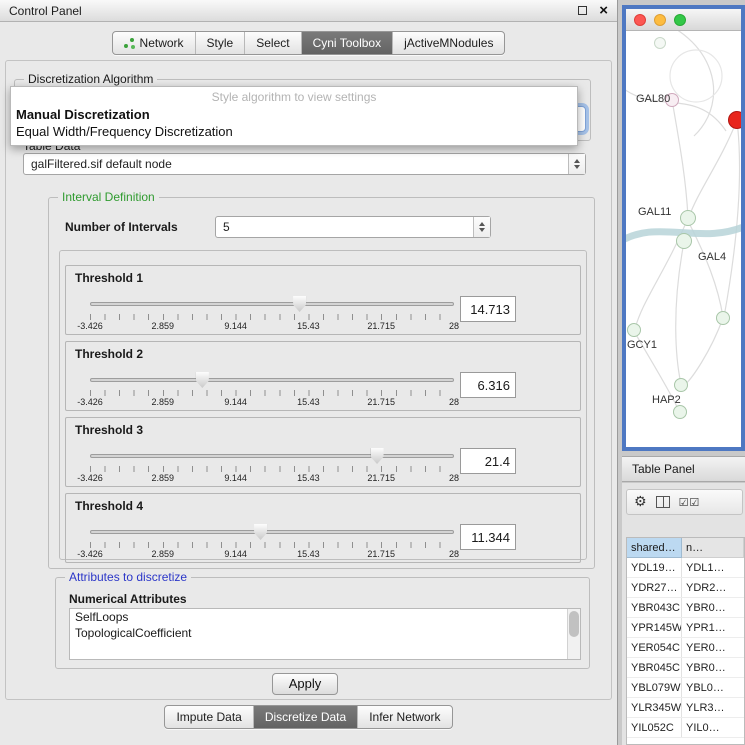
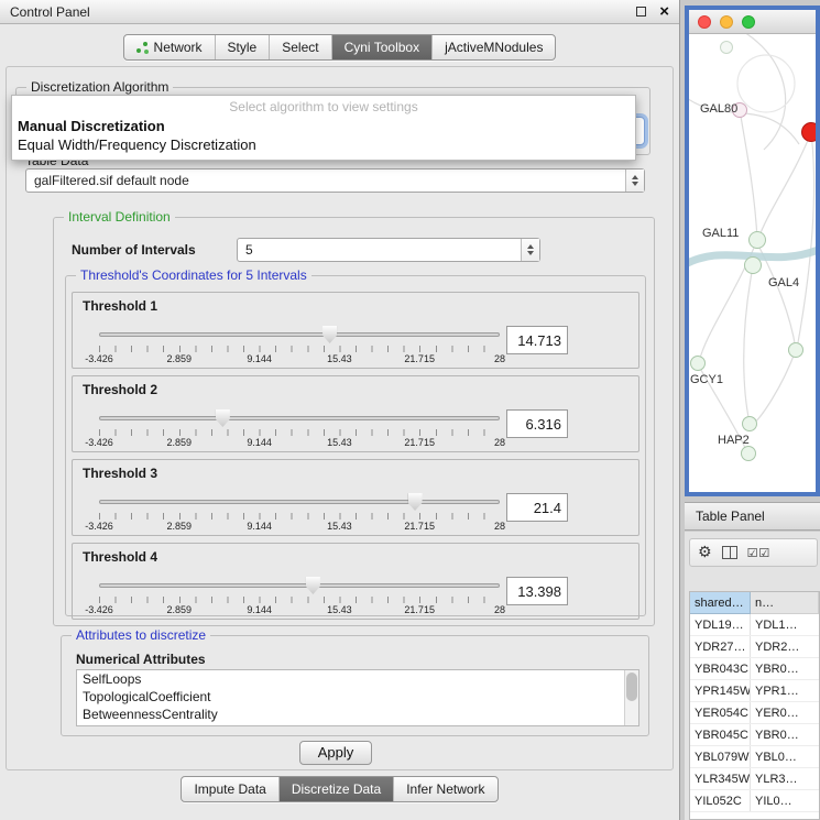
  Control Panel
  ×
  Network
  Style
  Select
  Cyni Toolbox
  jActiveMNodules
  Discretization Algorithm
  Table Data
  galFiltered.sif default node
  Interval Definition
  Number of Intervals
  5
+ Threshold's Coordinates for 5 Intervals
  Threshold 1
  -3.426
  2.859
  9.144
  15.43
  21.715
  28
  14.713
  Threshold 2
  -3.426
  2.859
  9.144
  15.43
  21.715
  28
  6.316
  Threshold 3
  -3.426
  2.859
  9.144
  15.43
  21.715
  28
  21.4
  Threshold 4
  -3.426
  2.859
  9.144
  15.43
  21.715
  28
- 11.344
+ 13.398
  Attributes to discretize
  Numerical Attributes
  SelfLoops
  TopologicalCoefficient
+ BetweennessCentrality
  Apply
- Style algorithm to view settings
+ Select algorithm to view settings
  Manual Discretization
  Equal Width/Frequency Discretization
  Impute Data
  Discretize Data
  Infer Network
  GAL80
  GAL11
  GAL4
  GCY1
  HAP2
  Table Panel
  ⚙
  ☑☑
  shared…
  n…
  YDL19…
  YDL1…
  YDR27…
  YDR2…
  YBR043C
  YBR0…
  YPR145W
  YPR1…
  YER054C
  YER0…
  YBR045C
  YBR0…
  YBL079W
  YBL0…
  YLR345W
  YLR3…
  YIL052C
  YIL0…
